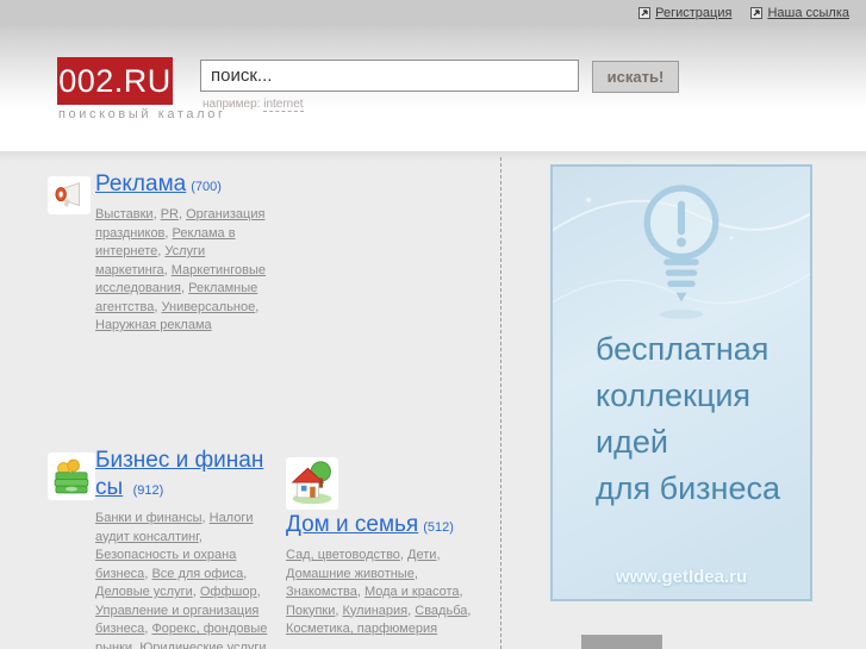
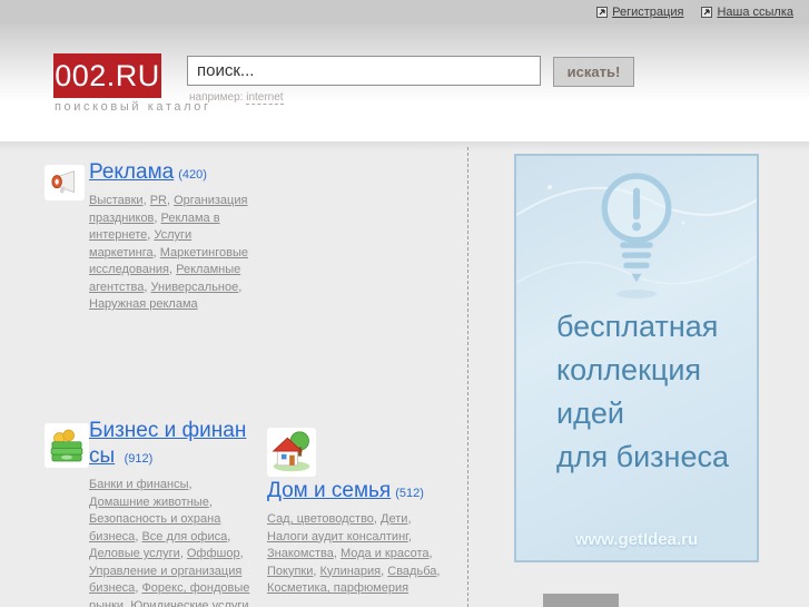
  Регистрация
  Наша ссылка
  002.RU
  поисковый каталог
  поиск...
  например: internet
  искать!
- Реклама (700)
+ Реклама (420)
  Выставки, PR, Организация праздников, Реклама в интернете, Услуги маркетинга, Маркетинговые исследования, Рекламные агентства, Универсальное, Наружная реклама
  Бизнес и финансы (912)
- Банки и финансы, Налоги аудит консалтинг, Безопасность и охрана бизнеса, Все для офиса, Деловые услуги, Оффшор, Управление и организация бизнеса, Форекс, фондовые рынки Юридические услуги
+ Банки и финансы, Домашние животные, Безопасность и охрана бизнеса, Все для офиса, Деловые услуги, Оффшор, Управление и организация бизнеса, Форекс, фондовые рынки Юридические услуги
  Дом и семья (512)
- Сад, цветоводство, Дети, Домашние животные, Знакомства, Мода и красота, Покупки, Кулинария, Свадьба, Косметика, парфюмерия
+ Сад, цветоводство, Дети, Налоги аудит консалтинг, Знакомства, Мода и красота, Покупки, Кулинария, Свадьба, Косметика, парфюмерия
  бесплатная
  коллекция
  идей
  для бизнеса
  www.getIdea.ru
